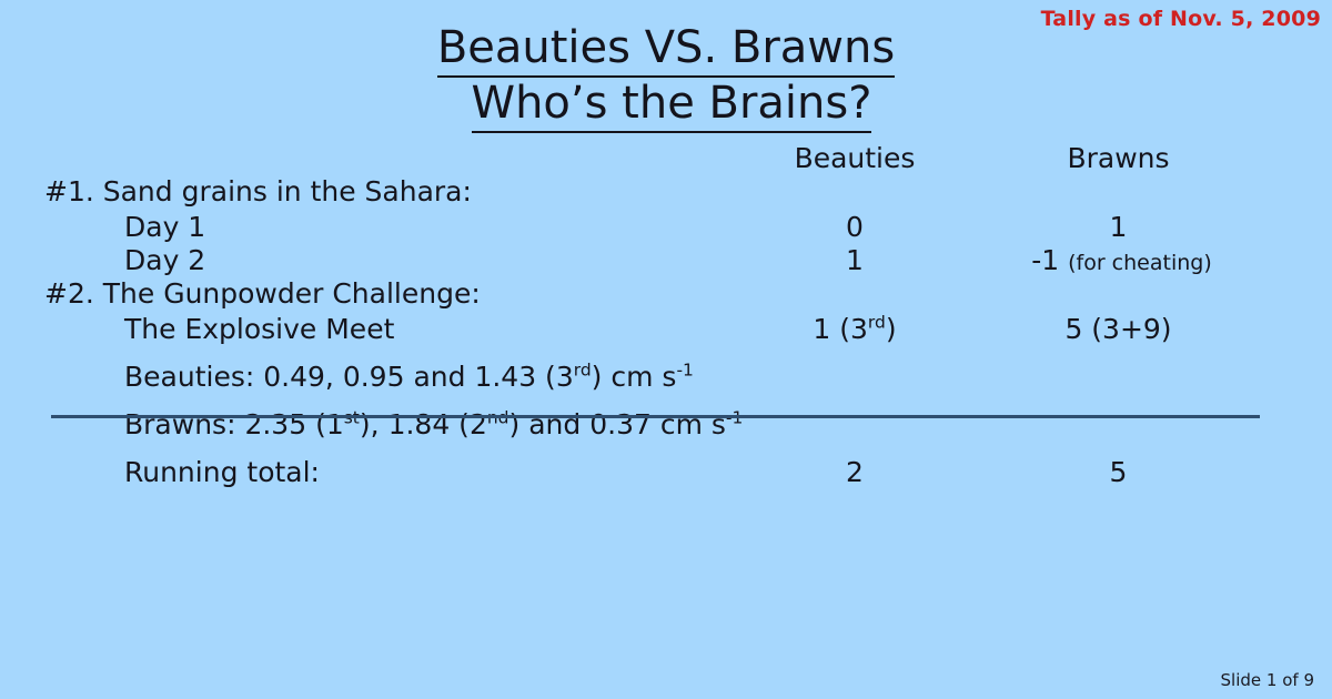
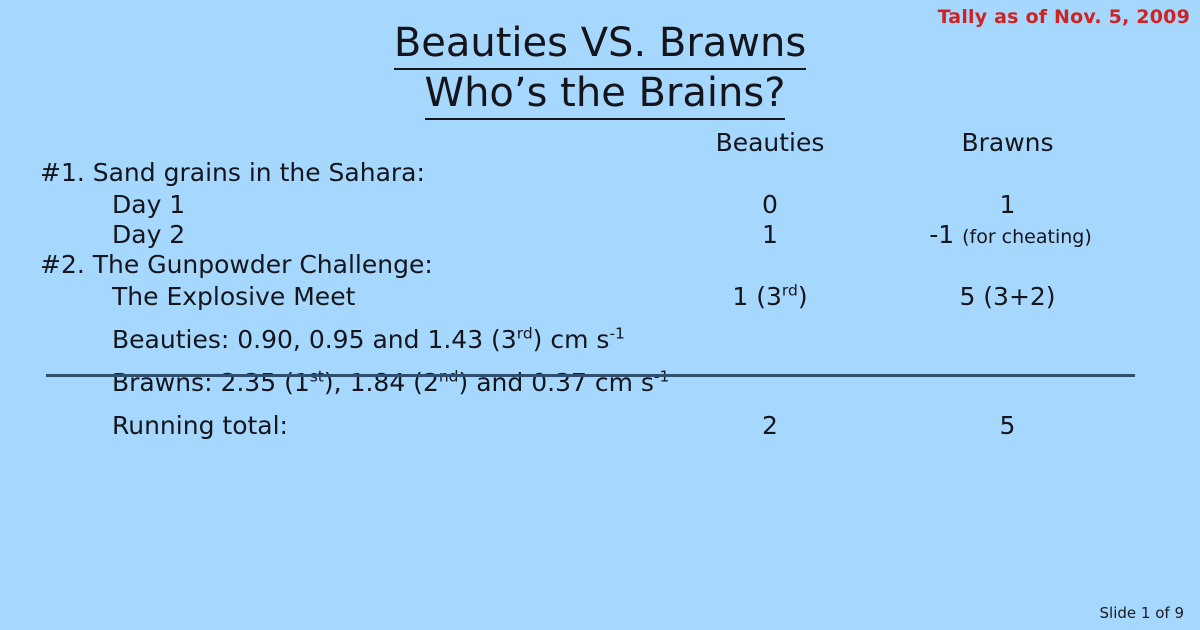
  Tally as of Nov. 5, 2009
  Beauties VS. Brawns
  Who’s the Brains?
  Beauties
  Brawns
  #1. Sand grains in the Sahara:
  Day 1
  0
  1
  Day 2
  1
  -1 (for cheating)
  #2. The Gunpowder Challenge:
  The Explosive Meet
  1 (3rd)
- 5 (3+9)
+ 5 (3+2)
- Beauties: 0.49, 0.95 and 1.43 (3rd) cm s-1
+ Beauties: 0.90, 0.95 and 1.43 (3rd) cm s-1
  Brawns: 2.35 (1st), 1.84 (2nd) and 0.37 cm s-1
  Running total:
  2
  5
  Slide 1 of 9
